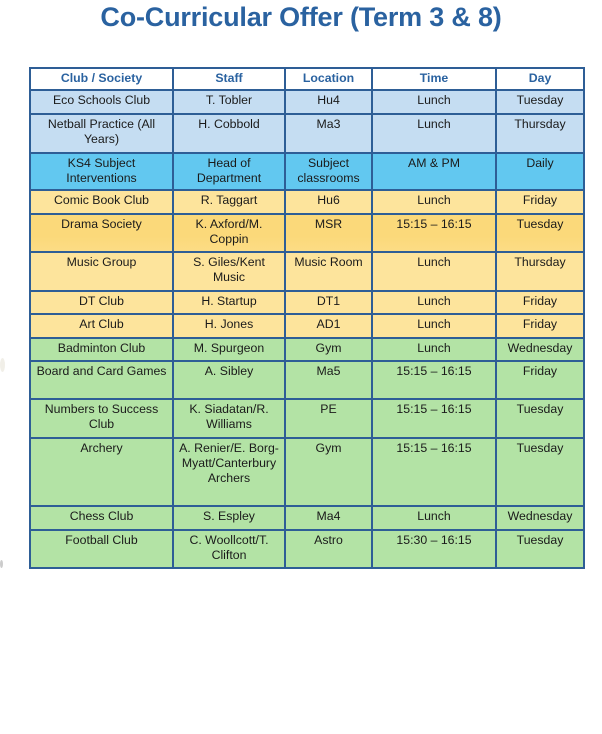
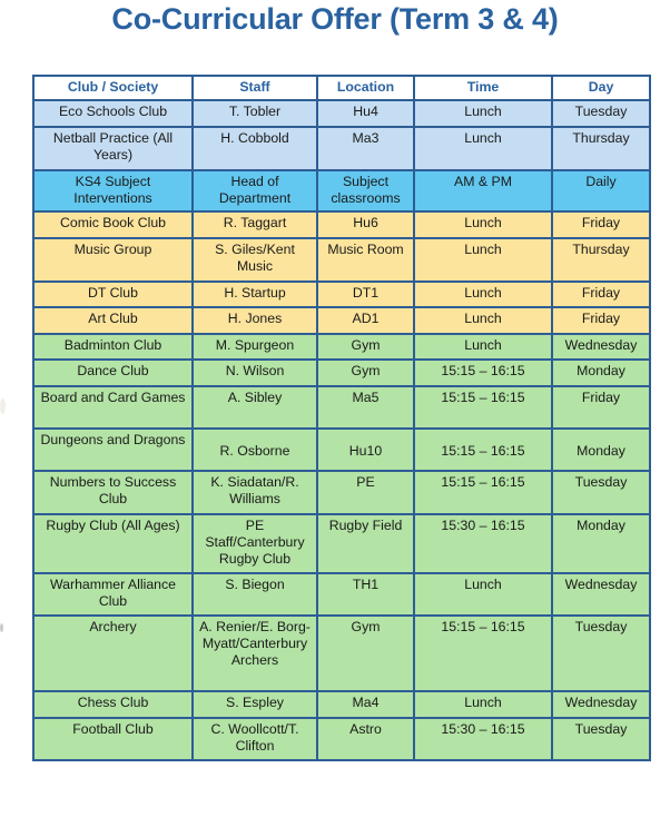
- Co-Curricular Offer (Term 3 & 8)
+ Co-Curricular Offer (Term 3 & 4)
  Club / Society	Staff	Location	Time	Day
  Eco Schools Club	T. Tobler	Hu4	Lunch	Tuesday
  Netball Practice (All Years)	H. Cobbold	Ma3	Lunch	Thursday
  KS4 Subject Interventions	Head of Department	Subject classrooms	AM & PM	Daily
  Comic Book Club	R. Taggart	Hu6	Lunch	Friday
- Drama Society	K. Axford/M. Coppin	MSR	15:15 – 16:15	Tuesday
  Music Group	S. Giles/Kent Music	Music Room	Lunch	Thursday
  DT Club	H. Startup	DT1	Lunch	Friday
  Art Club	H. Jones	AD1	Lunch	Friday
  Badminton Club	M. Spurgeon	Gym	Lunch	Wednesday
+ Dance Club	N. Wilson	Gym	15:15 – 16:15	Monday
  Board and Card Games	A. Sibley	Ma5	15:15 – 16:15	Friday
+ Dungeons and Dragons	R. Osborne	Hu10	15:15 – 16:15	Monday
  Numbers to Success Club	K. Siadatan/R. Williams	PE	15:15 – 16:15	Tuesday
+ Rugby Club (All Ages)	PE Staff/Canterbury Rugby Club	Rugby Field	15:30 – 16:15	Monday
+ Warhammer Alliance Club	S. Biegon	TH1	Lunch	Wednesday
  Archery	A. Renier/E. Borg-Myatt/Canterbury Archers	Gym	15:15 – 16:15	Tuesday
  Chess Club	S. Espley	Ma4	Lunch	Wednesday
  Football Club	C. Woollcott/T. Clifton	Astro	15:30 – 16:15	Tuesday
